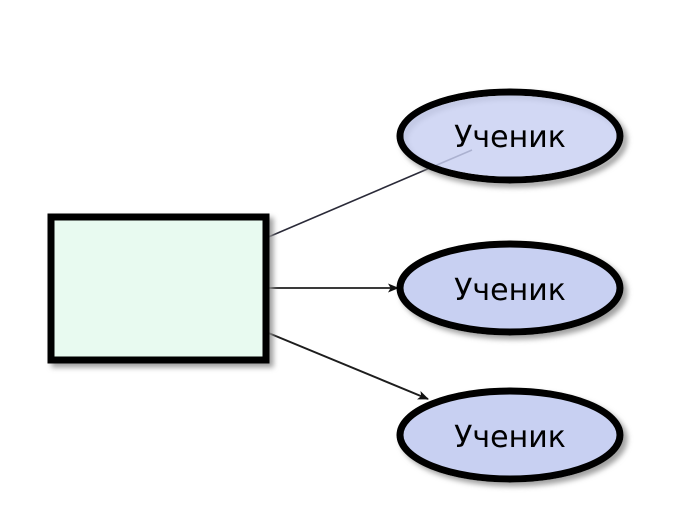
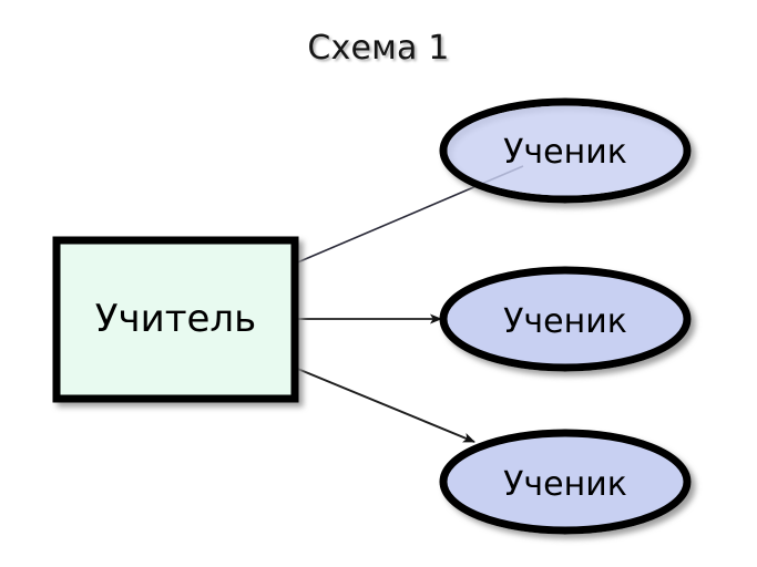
+ Схема 1
+ Учитель
  Ученик
  Ученик
  Ученик
